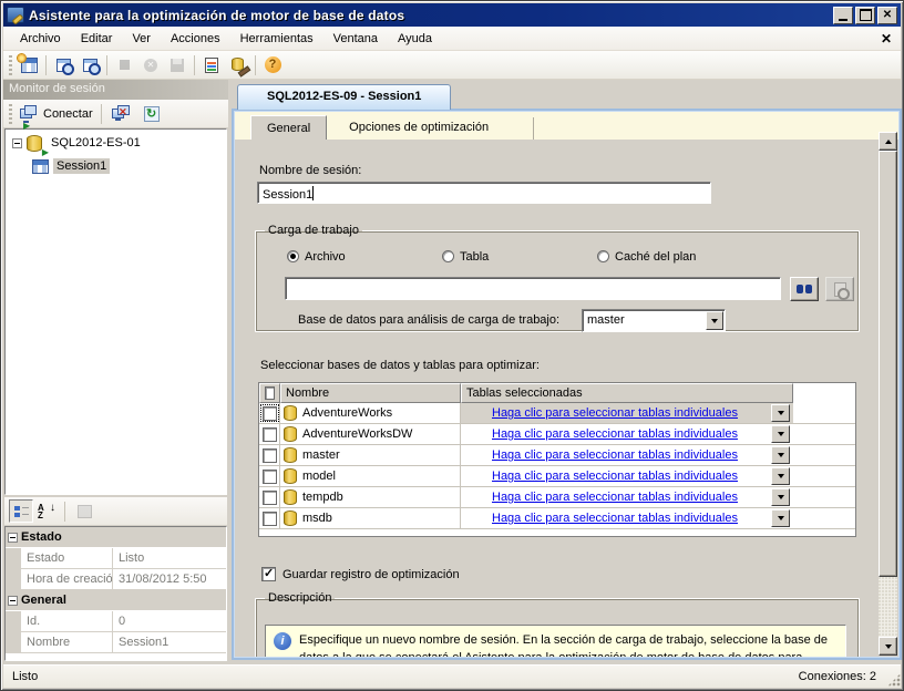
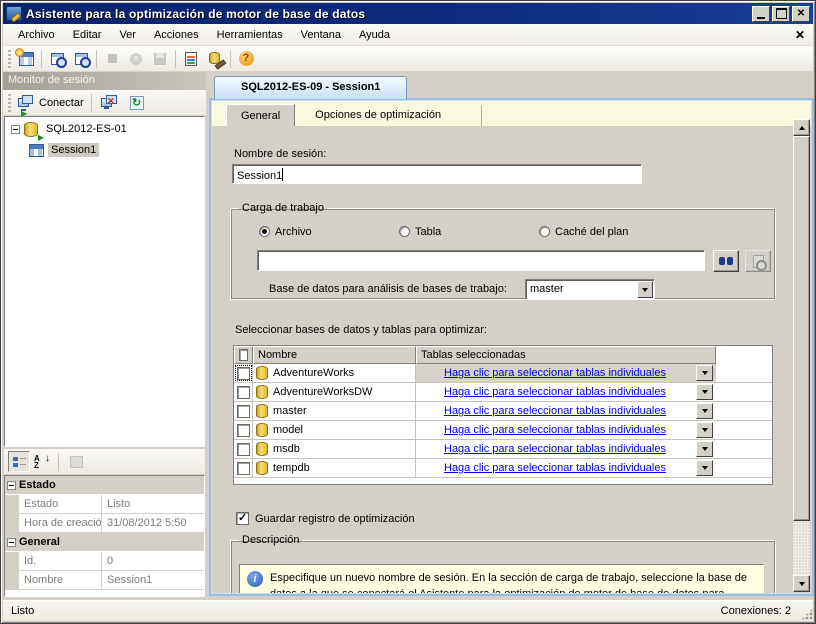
  Asistente para la optimización de motor de base de datos
  Archivo
  Editar
  Ver
  Acciones
  Herramientas
  Ventana
  Ayuda
  ✕
  Monitor de sesión
  Conectar
  SQL2012-ES-01
  Session1
  A
  Z
  Estado
  Estado
  Listo
  Hora de creació
  31/08/2012 5:50
  General
  Id.
  0
  Nombre
  Session1
  SQL2012-ES-09 - Session1
  General
  Opciones de optimización
  Nombre de sesión:
  Session1
  Carga de trabajo
  Archivo
  Tabla
  Caché del plan
- Base de datos para análisis de carga de trabajo:
+ Base de datos para análisis de bases de trabajo:
  master
  Seleccionar bases de datos y tablas para optimizar:
  Nombre
  Tablas seleccionadas
  AdventureWorks
  Haga clic para seleccionar tablas individuales
  AdventureWorksDW
  Haga clic para seleccionar tablas individuales
  master
  Haga clic para seleccionar tablas individuales
  model
  Haga clic para seleccionar tablas individuales
- tempdb
+ msdb
  Haga clic para seleccionar tablas individuales
- msdb
+ tempdb
  Haga clic para seleccionar tablas individuales
  Guardar registro de optimización
  Descripción
  Listo
  Conexiones: 2
